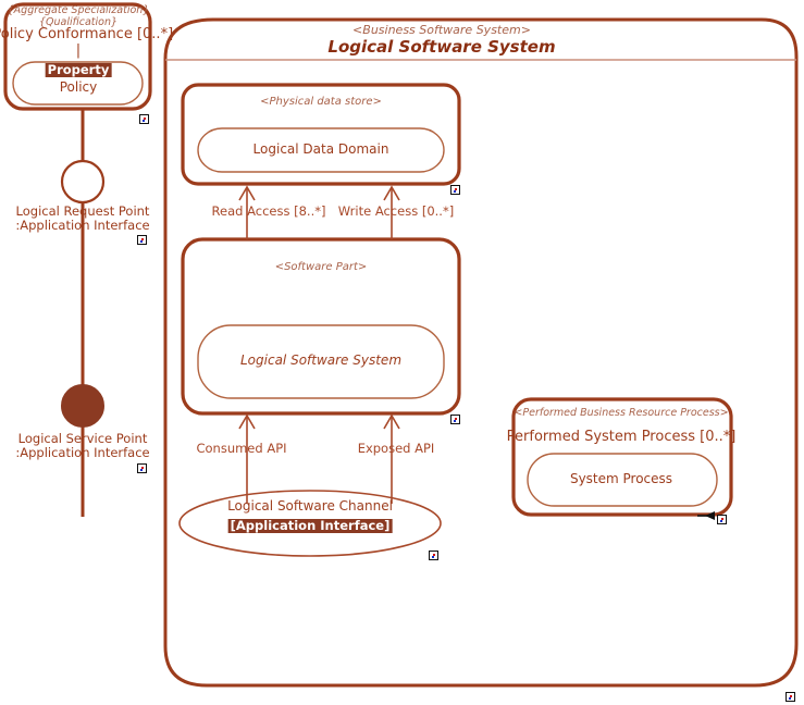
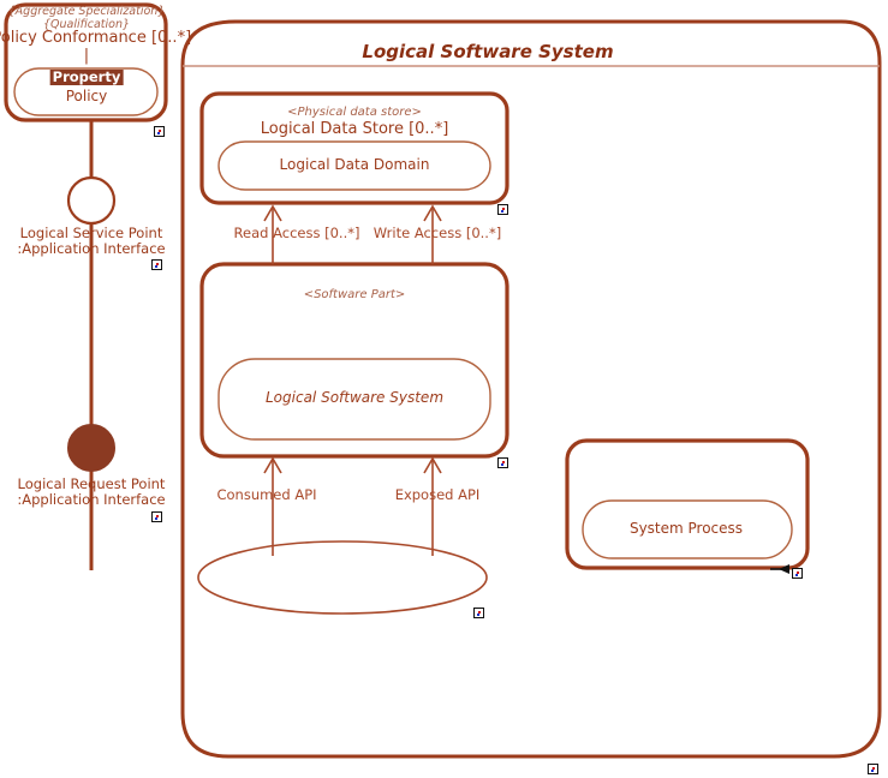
- <Business Software System>
  Logical Software System
  {Aggregate Specialization}
  {Qualification}
  olicy Conformance [0..*]
  |
  Property
  Policy
  <Physical data store>
+ Logical Data Store [0..*]
  Logical Data Domain
  <Software Part>
  Logical Software System
- <Performed Business Resource Process>
- Performed System Process [0..*]
  System Process
- Logical Software Channel
- [Application Interface]
- Logical Request Point
+ Logical Service Point
  :Application Interface
- Logical Service Point
+ Logical Request Point
  :Application Interface
- Read Access [8..*]
+ Read Access [0..*]
  Write Access [0..*]
  Consumed API
  Exposed API
